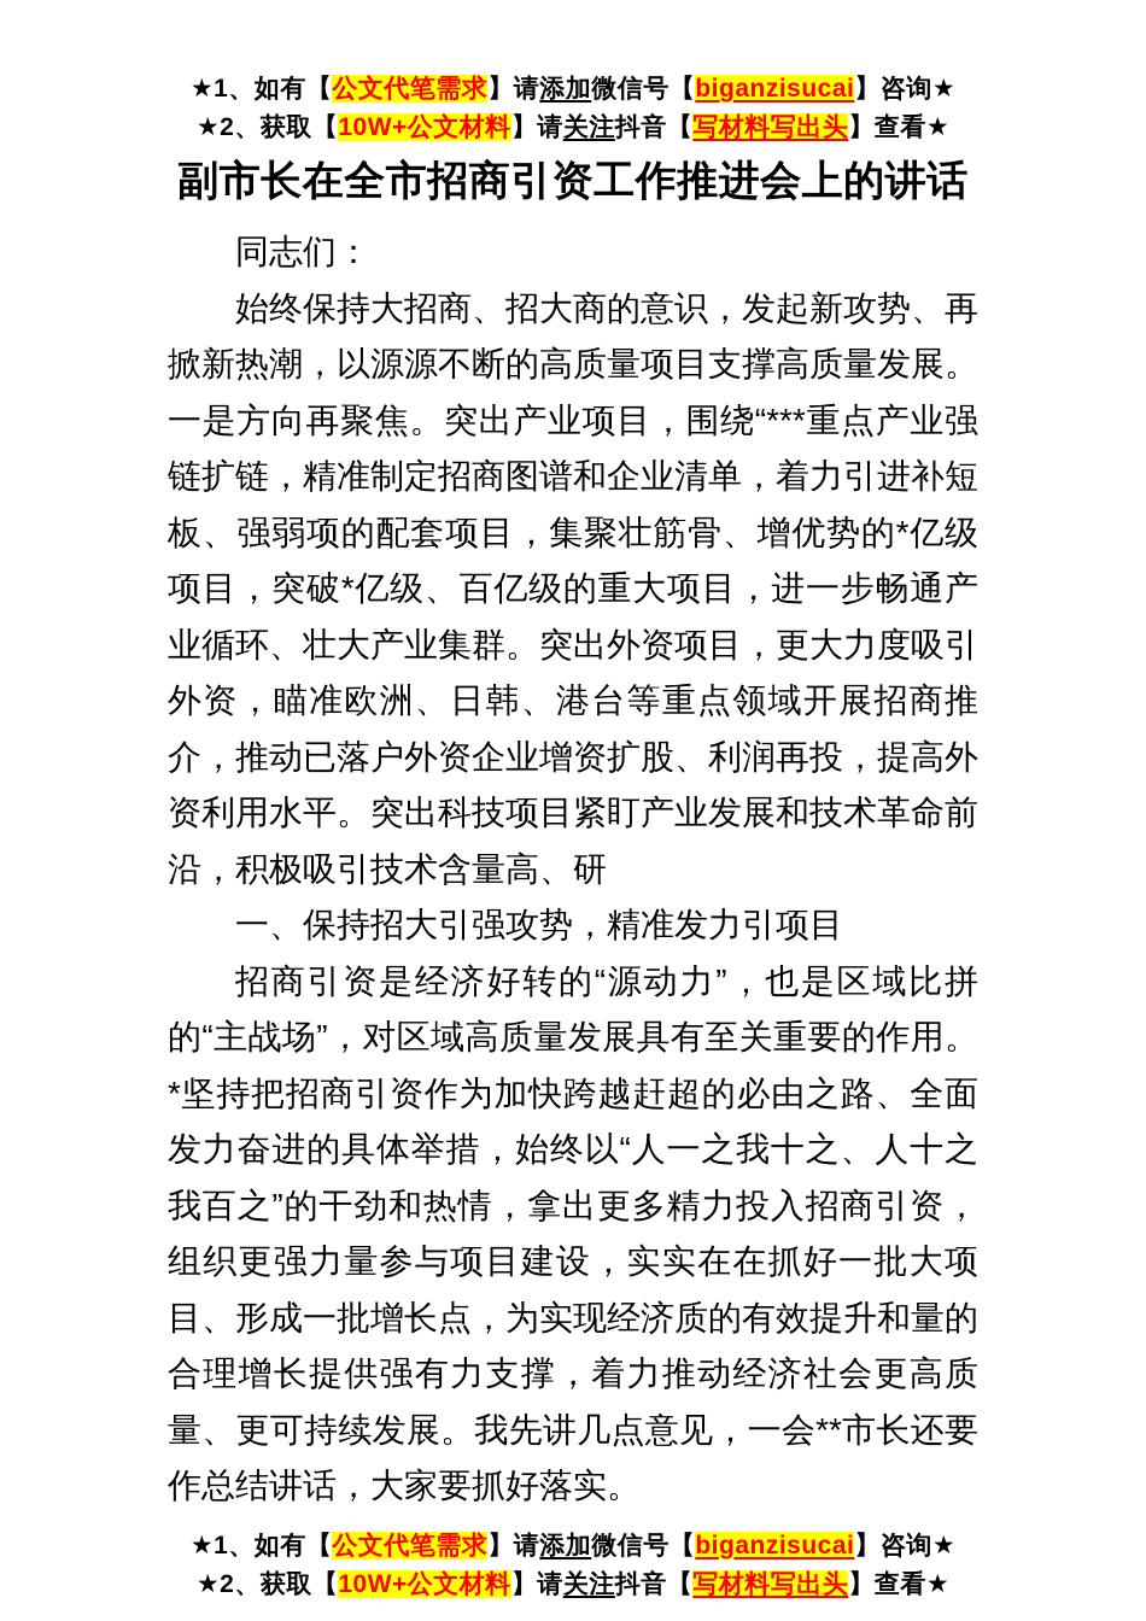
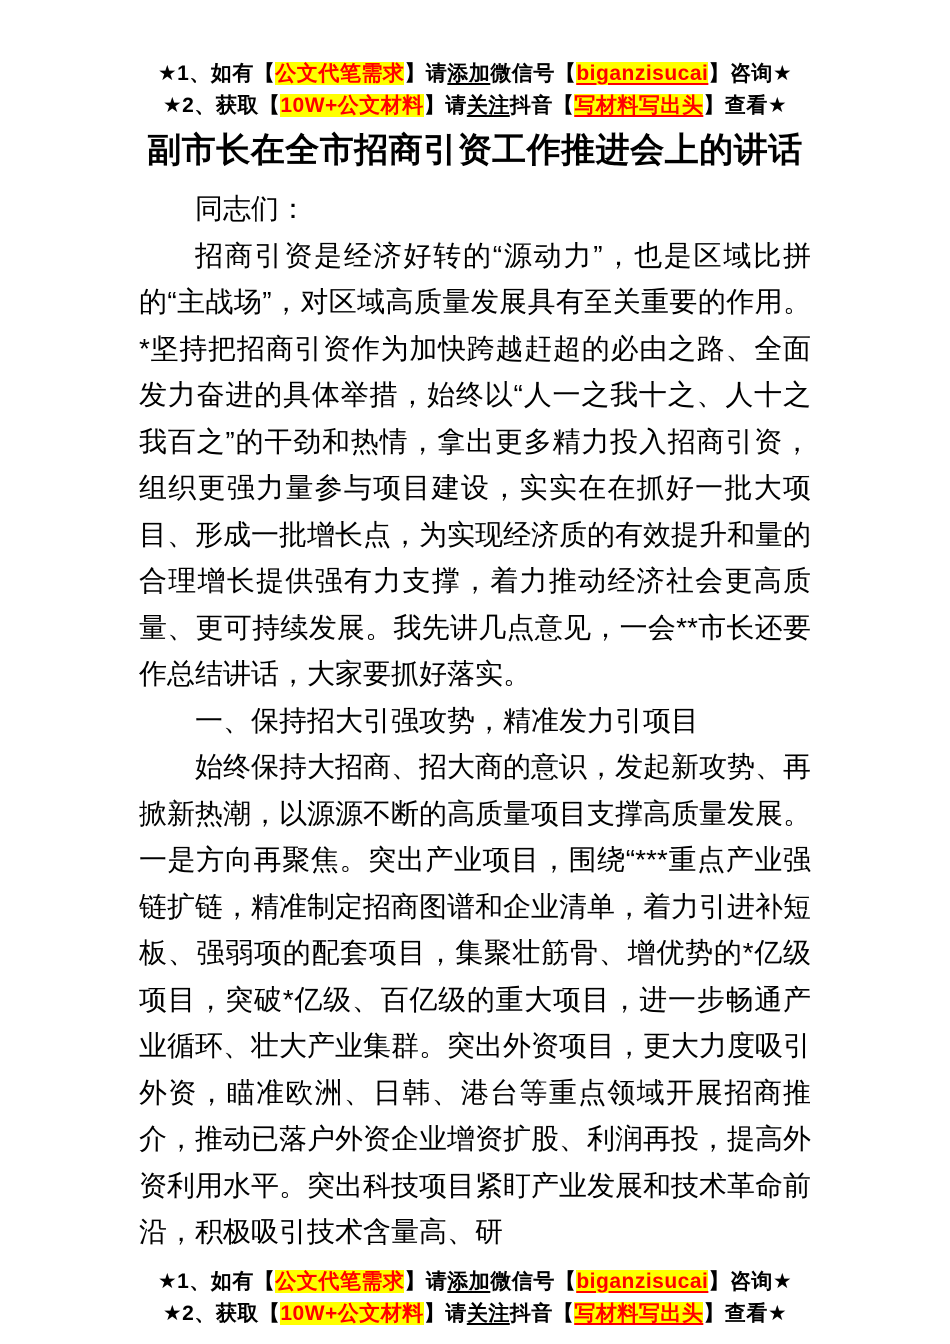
  ★1、如有【公文代笔需求】请添加微信号【biganzisucai】咨询★
  ★2、获取【10W+公文材料】请关注抖音【写材料写出头】查看★
  副市长在全市招商引资工作推进会上的讲话
  同志们：
- 始终保持大招商、招大商的意识，发起新攻势、再掀新热潮，以源源不断的高质量项目支撑高质量发展。一是方向再聚焦。突出产业项目，围绕“***重点产业强链扩链，精准制定招商图谱和企业清单，着力引进补短板、强弱项的配套项目，集聚壮筋骨、增优势的*亿级项目，突破*亿级、百亿级的重大项目，进一步畅通产业循环、壮大产业集群。突出外资项目，更大力度吸引外资，瞄准欧洲、日韩、港台等重点领域开展招商推介，推动已落户外资企业增资扩股、利润再投，提高外资利用水平。突出科技项目紧盯产业发展和技术革命前沿，积极吸引技术含量高、研
+ 招商引资是经济好转的“源动力”，也是区域比拼的“主战场”，对区域高质量发展具有至关重要的作用。*坚持把招商引资作为加快跨越赶超的必由之路、全面发力奋进的具体举措，始终以“人一之我十之、人十之我百之”的干劲和热情，拿出更多精力投入招商引资，组织更强力量参与项目建设，实实在在抓好一批大项目、形成一批增长点，为实现经济质的有效提升和量的合理增长提供强有力支撑，着力推动经济社会更高质量、更可持续发展。我先讲几点意见，一会**市长还要作总结讲话，大家要抓好落实。
  一、保持招大引强攻势，精准发力引项目
- 招商引资是经济好转的“源动力”，也是区域比拼的“主战场”，对区域高质量发展具有至关重要的作用。*坚持把招商引资作为加快跨越赶超的必由之路、全面发力奋进的具体举措，始终以“人一之我十之、人十之我百之”的干劲和热情，拿出更多精力投入招商引资，组织更强力量参与项目建设，实实在在抓好一批大项目、形成一批增长点，为实现经济质的有效提升和量的合理增长提供强有力支撑，着力推动经济社会更高质量、更可持续发展。我先讲几点意见，一会**市长还要作总结讲话，大家要抓好落实。
+ 始终保持大招商、招大商的意识，发起新攻势、再掀新热潮，以源源不断的高质量项目支撑高质量发展。一是方向再聚焦。突出产业项目，围绕“***重点产业强链扩链，精准制定招商图谱和企业清单，着力引进补短板、强弱项的配套项目，集聚壮筋骨、增优势的*亿级项目，突破*亿级、百亿级的重大项目，进一步畅通产业循环、壮大产业集群。突出外资项目，更大力度吸引外资，瞄准欧洲、日韩、港台等重点领域开展招商推介，推动已落户外资企业增资扩股、利润再投，提高外资利用水平。突出科技项目紧盯产业发展和技术革命前沿，积极吸引技术含量高、研
  ★1、如有【公文代笔需求】请添加微信号【biganzisucai】咨询★
  ★2、获取【10W+公文材料】请关注抖音【写材料写出头】查看★
